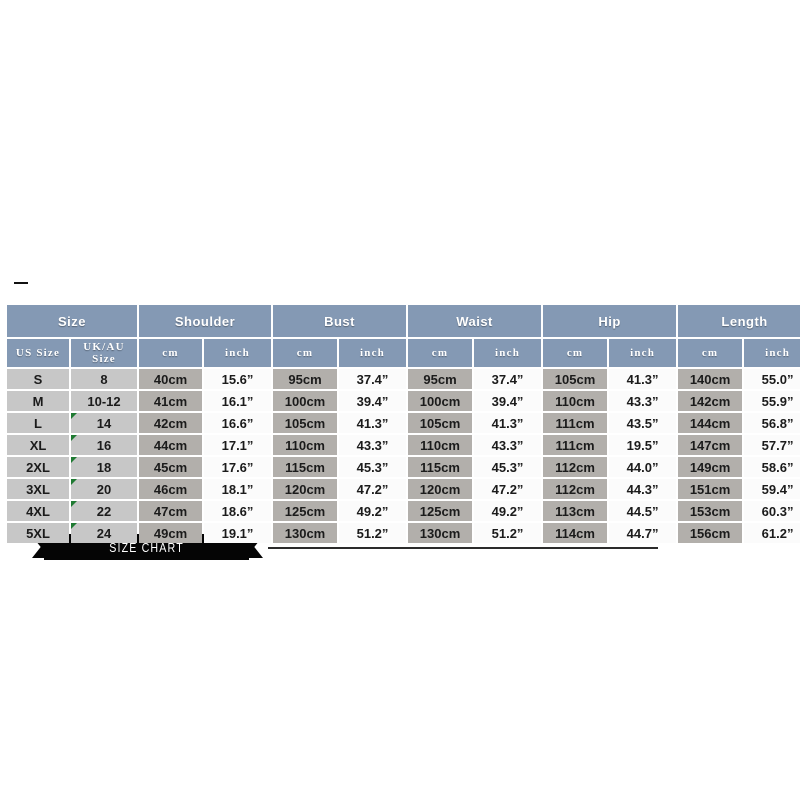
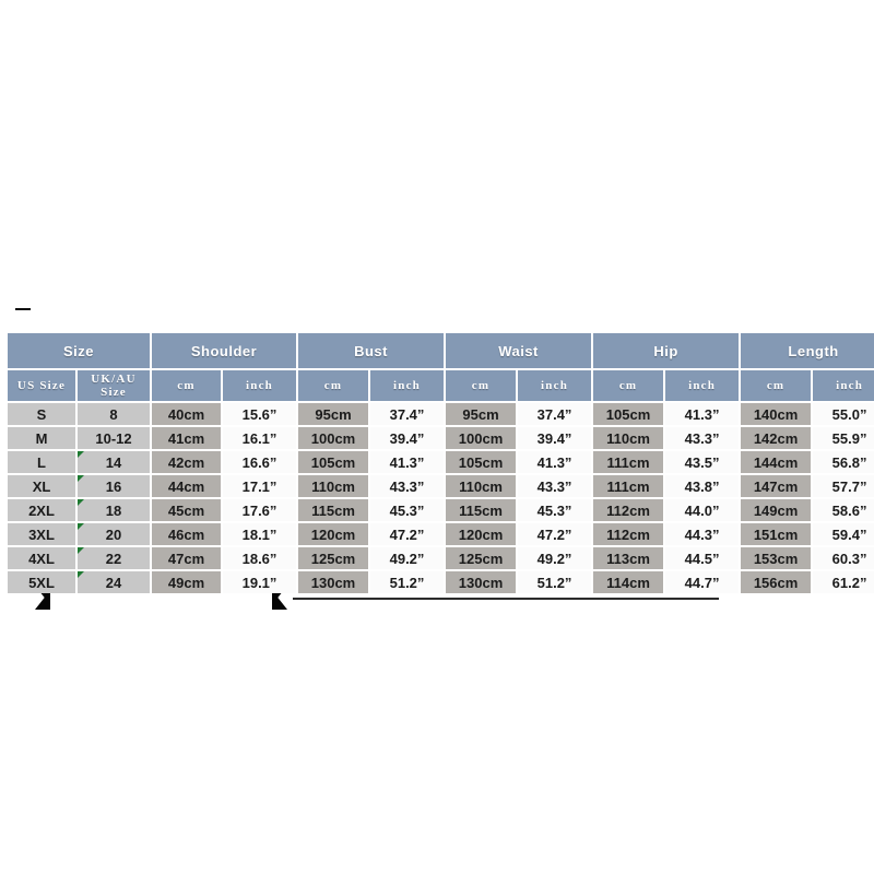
- SIZE CHART
  Size	Shoulder	Bust	Waist	Hip	Length
  US Size	UK/AU Size	cm	inch	cm	inch	cm	inch	cm	inch	cm	inch
  S	8	40cm	15.6”	95cm	37.4”	95cm	37.4”	105cm	41.3”	140cm	55.0”
  M	10-12	41cm	16.1”	100cm	39.4”	100cm	39.4”	110cm	43.3”	142cm	55.9”
  L	14	42cm	16.6”	105cm	41.3”	105cm	41.3”	111cm	43.5”	144cm	56.8”
- XL	16	44cm	17.1”	110cm	43.3”	110cm	43.3”	111cm	19.5”	147cm	57.7”
+ XL	16	44cm	17.1”	110cm	43.3”	110cm	43.3”	111cm	43.8”	147cm	57.7”
  2XL	18	45cm	17.6”	115cm	45.3”	115cm	45.3”	112cm	44.0”	149cm	58.6”
  3XL	20	46cm	18.1”	120cm	47.2”	120cm	47.2”	112cm	44.3”	151cm	59.4”
  4XL	22	47cm	18.6”	125cm	49.2”	125cm	49.2”	113cm	44.5”	153cm	60.3”
  5XL	24	49cm	19.1”	130cm	51.2”	130cm	51.2”	114cm	44.7”	156cm	61.2”
